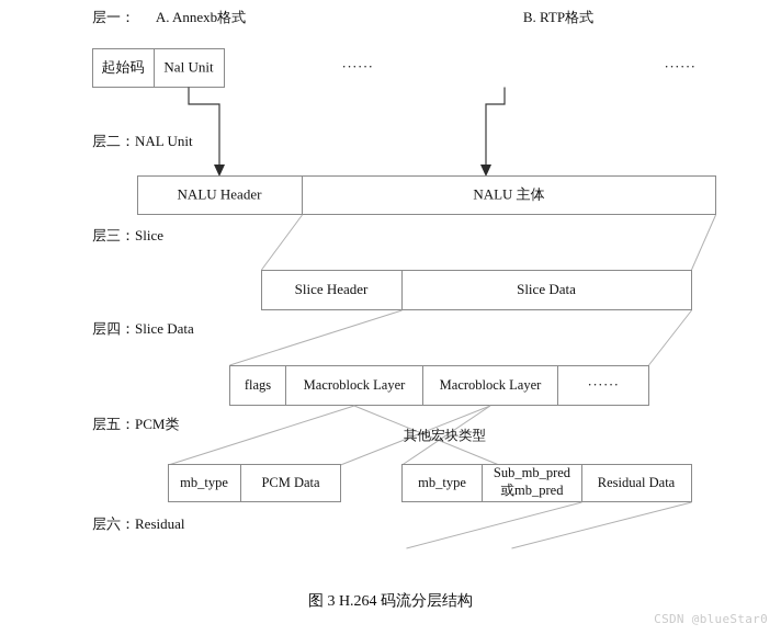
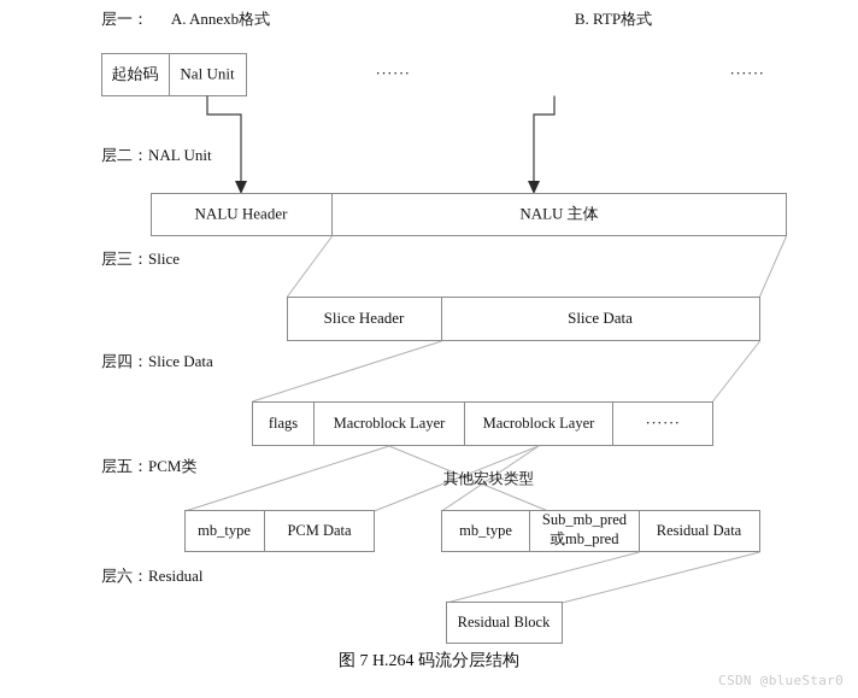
  层一：
  层二：NAL Unit
  层三：Slice
  层四：Slice Data
  层五：PCM类
  层六：Residual
  A. Annexb格式
  B. RTP格式
  起始码
  Nal Unit
  ······
  ······
  NALU Header
  NALU 主体
  Slice Header
  Slice Data
  flags
  Macroblock Layer
  Macroblock Layer
  ······
  其他宏块类型
  mb_type
  PCM Data
  mb_type
  Sub_mb_pred
  或mb_pred
  Residual Data
+ Residual Block
- 图 3 H.264 码流分层结构
+ 图 7 H.264 码流分层结构
  CSDN @blueStar0
